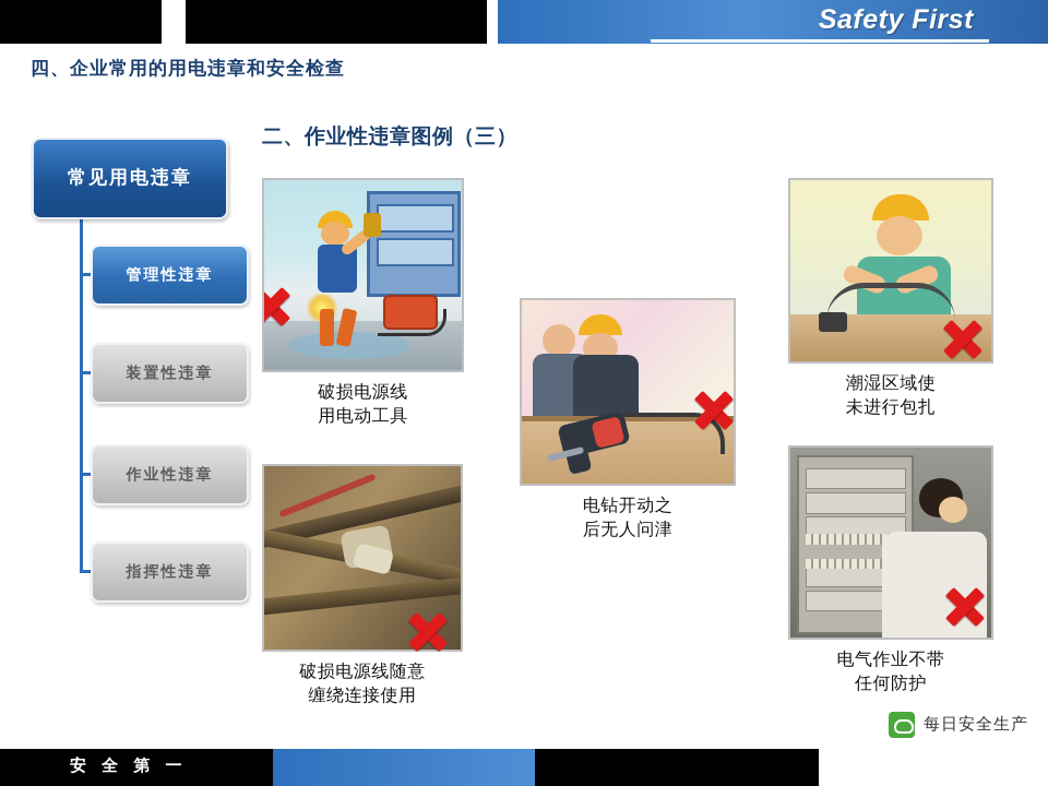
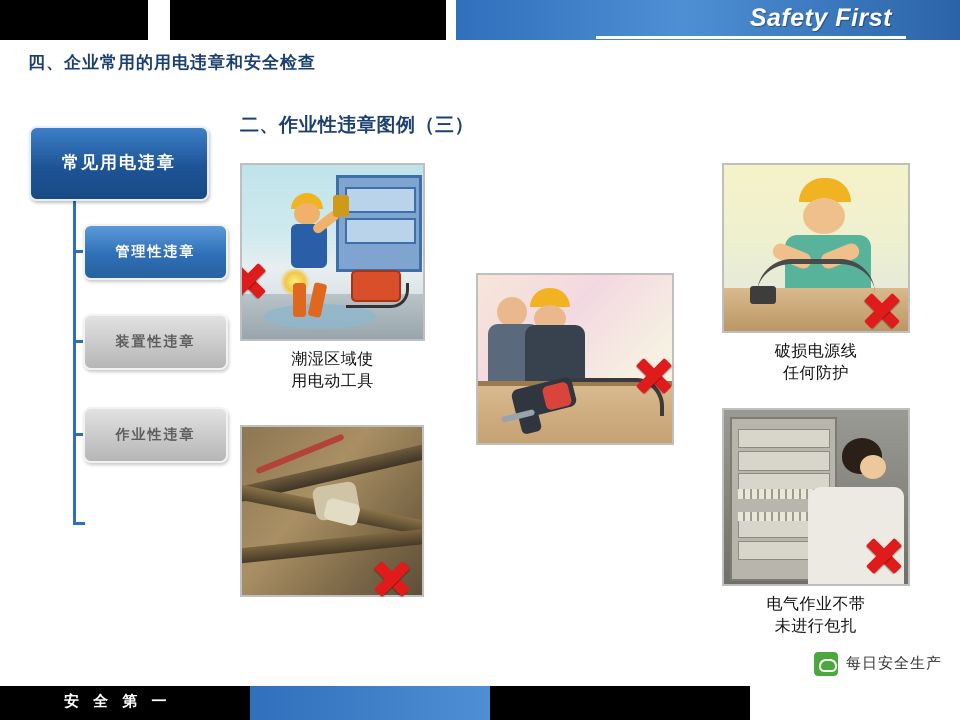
  Safety First
  四、企业常用的用电违章和安全检查
  二、作业性违章图例（三）
  常见用电违章
  管理性违章
  装置性违章
  作业性违章
- 指挥性违章
- 破损电源线
+ 潮湿区域使
  用电动工具
- 电钻开动之
- 后无人问津
- 潮湿区域使
+ 破损电源线
- 未进行包扎
+ 任何防护
- 破损电源线随意
- 缠绕连接使用
  电气作业不带
- 任何防护
+ 未进行包扎
  每日安全生产
  安 全 第 一
